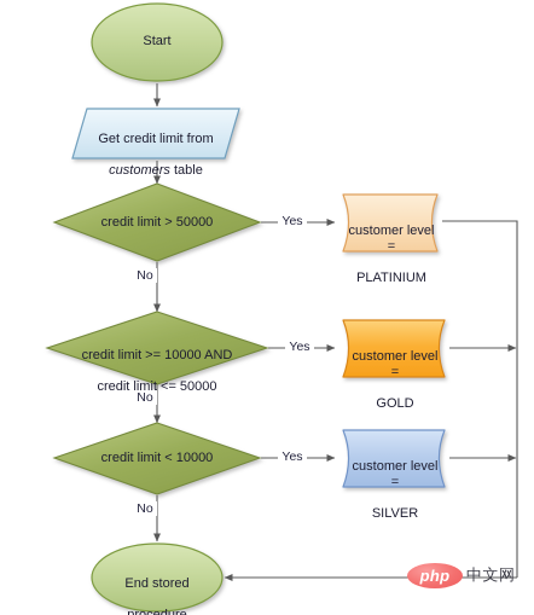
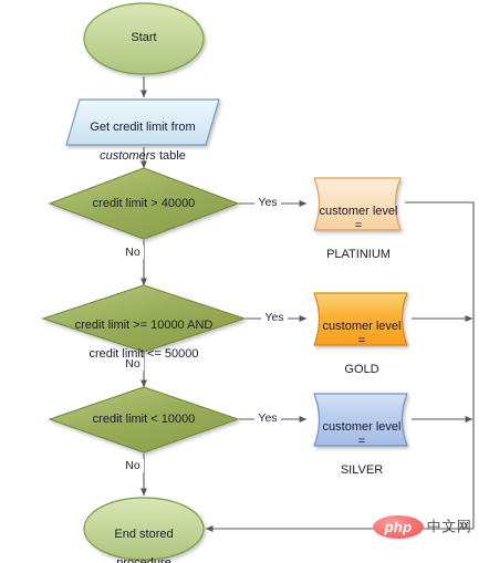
  Start
  Get credit limit from
  customers table
- credit limit > 50000
+ credit limit > 40000
  credit limit >= 10000 AND
  credit limit <= 50000
  credit limit < 10000
  customer level =
  PLATINIUM
  customer level =
  GOLD
  customer level =
  SILVER
  End stored
  Yes
  Yes
  Yes
  No
  No
  No
  php
  中文网
